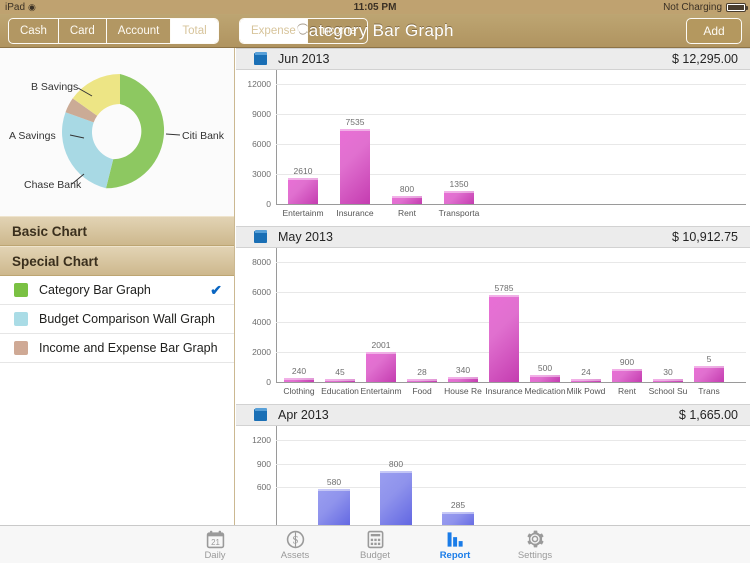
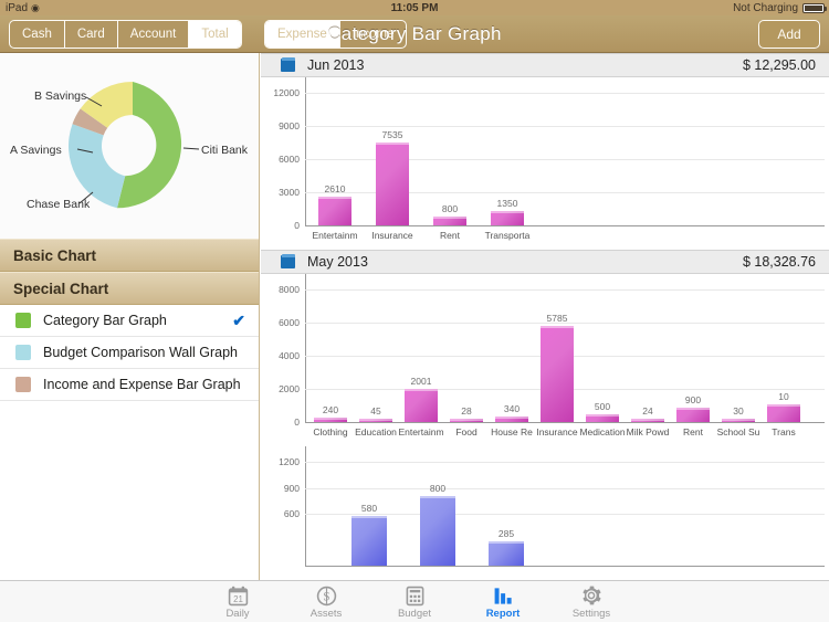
  iPad
  ◉
  11:05 PM
  Not Charging
  Cash
  Card
  Account
  Total
  Expense
  Income
  Category Bar Graph
  Add
  A Savings
  Chase Bank
  B Savings
  Citi Bank
  Basic Chart
  Special Chart
  Category Bar Graph
  ✔
  Budget Comparison Wall Graph
  Income and Expense Bar Graph
  Jun 2013
  $ 12,295.00
  0
  3000
  6000
  9000
  12000
  2610
  Entertainm
  7535
  Insurance
  800
  Rent
  1350
  Transporta
  May 2013
- $ 10,912.75
+ $ 18,328.76
  0
  2000
  4000
  6000
  8000
  240
  Clothing
  45
  Education
  2001
  Entertainm
  28
  Food
  340
  House Re
  5785
  Insurance
  500
  Medication
  24
  Milk Powd
  900
  Rent
  30
  School Su
- 5
+ 10
  Trans
- Apr 2013
- $ 1,665.00
  600
  900
  1200
  580
  800
  285
  21
  Daily
  Assets
  Budget
  Report
  Settings
